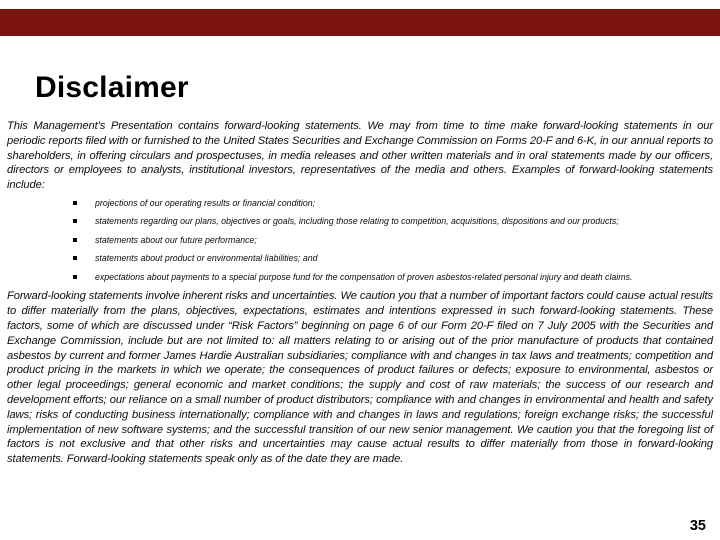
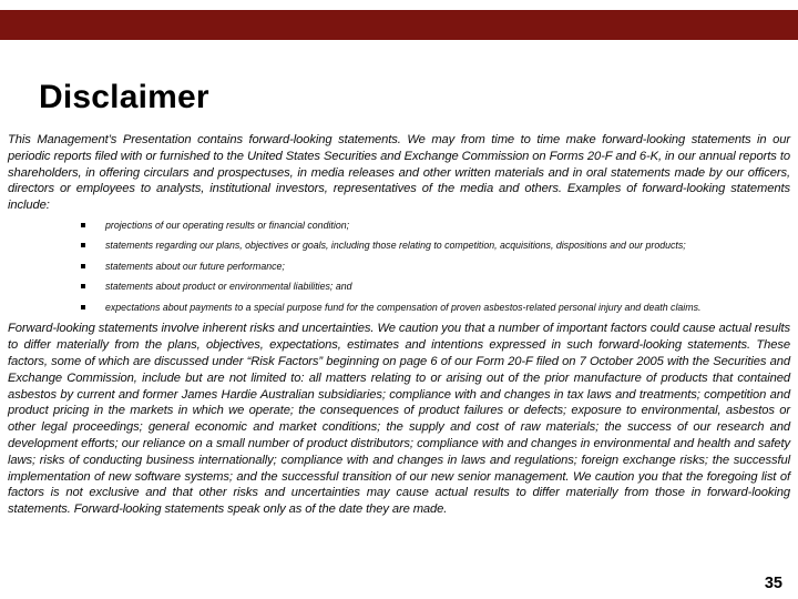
  Disclaimer
  This Management’s Presentation contains forward-looking statements. We may from time to time make forward-looking statements in our periodic reports filed with or furnished to the United States Securities and Exchange Commission on Forms 20-F and 6-K, in our annual reports to shareholders, in offering circulars and prospectuses, in media releases and other written materials and in oral statements made by our officers, directors or employees to analysts, institutional investors, representatives of the media and others. Examples of forward-looking statements include:
  projections of our operating results or financial condition;
  statements regarding our plans, objectives or goals, including those relating to competition, acquisitions, dispositions and our products;
  statements about our future performance;
  statements about product or environmental liabilities; and
  expectations about payments to a special purpose fund for the compensation of proven asbestos-related personal injury and death claims.
- Forward-looking statements involve inherent risks and uncertainties. We caution you that a number of important factors could cause actual results to differ materially from the plans, objectives, expectations, estimates and intentions expressed in such forward-looking statements. These factors, some of which are discussed under “Risk Factors” beginning on page 6 of our Form 20-F filed on 7 July 2005 with the Securities and Exchange Commission, include but are not limited to: all matters relating to or arising out of the prior manufacture of products that contained asbestos by current and former James Hardie Australian subsidiaries; compliance with and changes in tax laws and treatments; competition and product pricing in the markets in which we operate; the consequences of product failures or defects; exposure to environmental, asbestos or other legal proceedings; general economic and market conditions; the supply and cost of raw materials; the success of our research and development efforts; our reliance on a small number of product distributors; compliance with and changes in environmental and health and safety laws; risks of conducting business internationally; compliance with and changes in laws and regulations; foreign exchange risks; the successful implementation of new software systems; and the successful transition of our new senior management. We caution you that the foregoing list of factors is not exclusive and that other risks and uncertainties may cause actual results to differ materially from those in forward-looking statements. Forward-looking statements speak only as of the date they are made.
+ Forward-looking statements involve inherent risks and uncertainties. We caution you that a number of important factors could cause actual results to differ materially from the plans, objectives, expectations, estimates and intentions expressed in such forward-looking statements. These factors, some of which are discussed under “Risk Factors” beginning on page 6 of our Form 20-F filed on 7 October 2005 with the Securities and Exchange Commission, include but are not limited to: all matters relating to or arising out of the prior manufacture of products that contained asbestos by current and former James Hardie Australian subsidiaries; compliance with and changes in tax laws and treatments; competition and product pricing in the markets in which we operate; the consequences of product failures or defects; exposure to environmental, asbestos or other legal proceedings; general economic and market conditions; the supply and cost of raw materials; the success of our research and development efforts; our reliance on a small number of product distributors; compliance with and changes in environmental and health and safety laws; risks of conducting business internationally; compliance with and changes in laws and regulations; foreign exchange risks; the successful implementation of new software systems; and the successful transition of our new senior management. We caution you that the foregoing list of factors is not exclusive and that other risks and uncertainties may cause actual results to differ materially from those in forward-looking statements. Forward-looking statements speak only as of the date they are made.
  35
